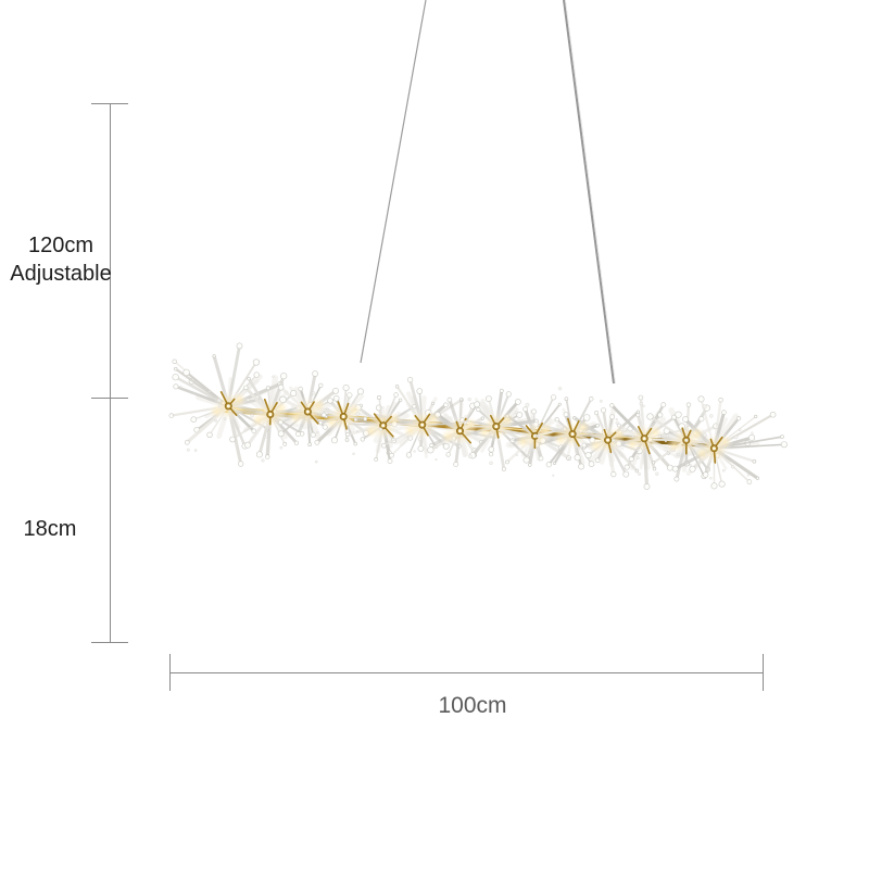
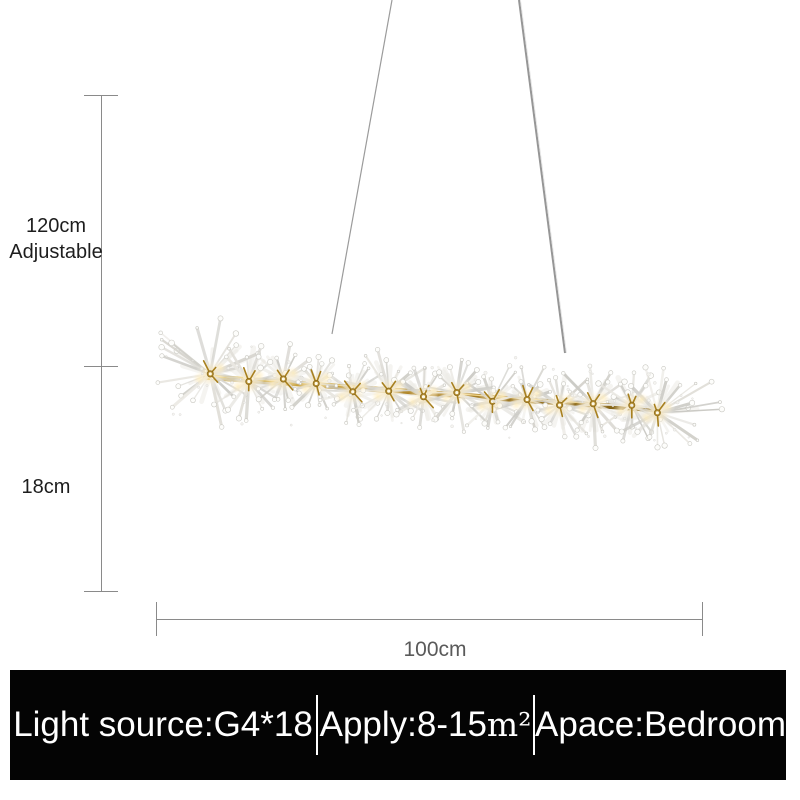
  120cm
  Adjustable
  18cm
  100cm
+ Light source:G4*18
+ Apply:8-15m²
+ Apace:Bedroom
